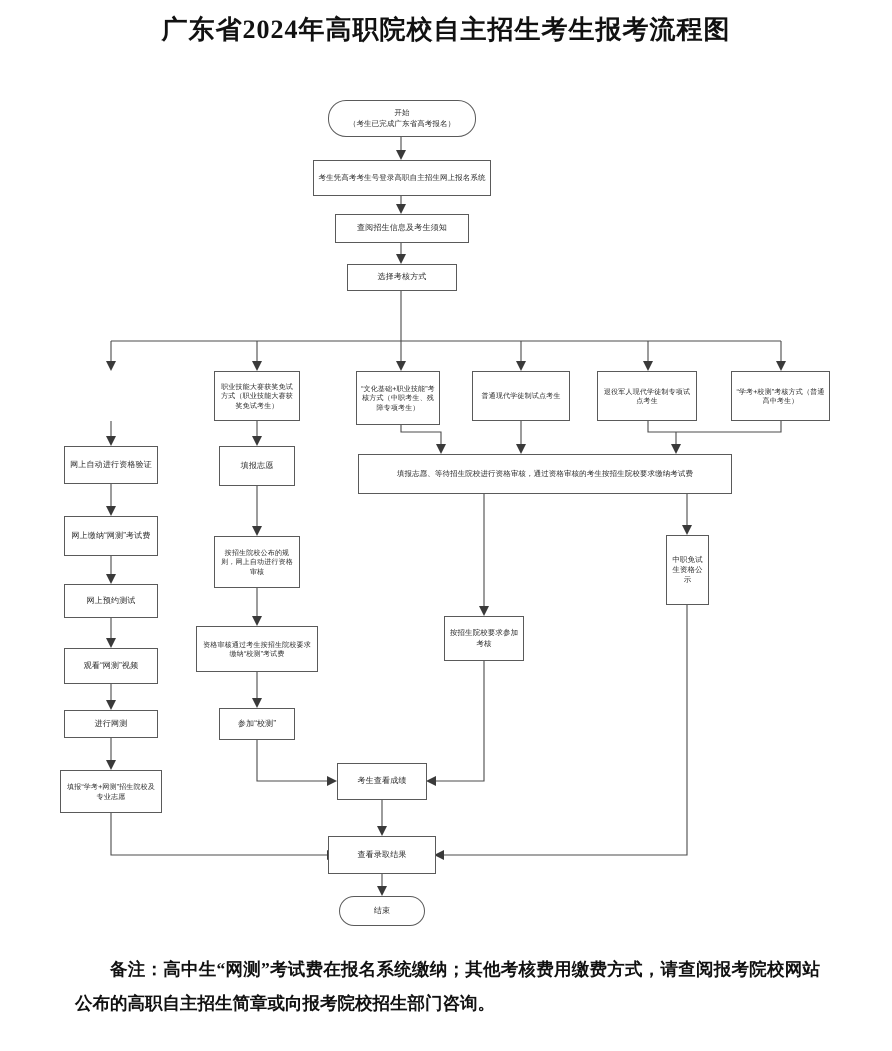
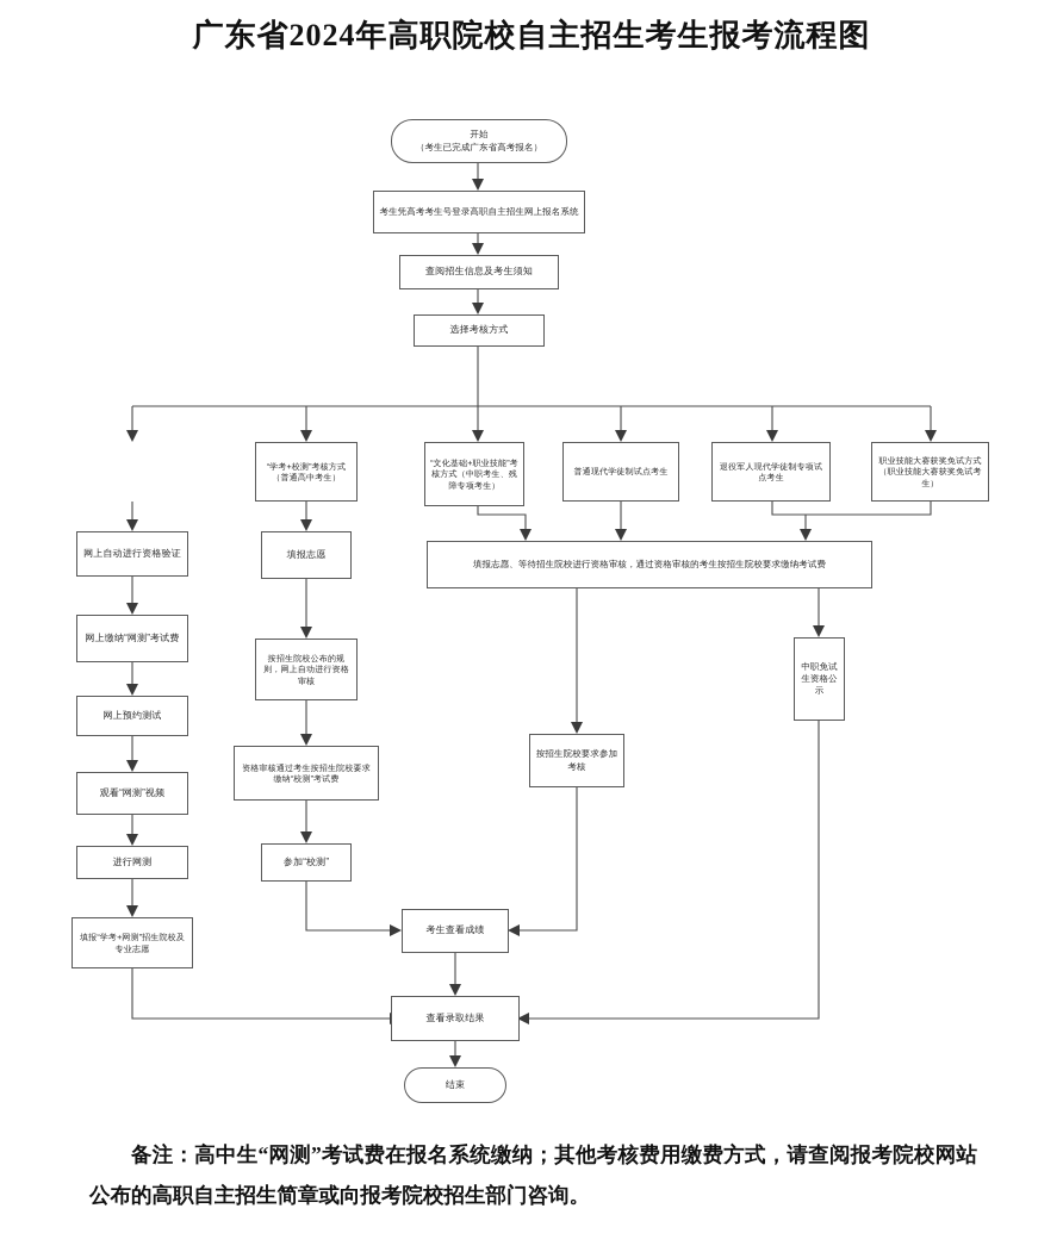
  广东省2024年高职院校自主招生考生报考流程图
  开始
  （考生已完成广东省高考报名）
  考生凭高考考生号登录高职自主招生网上报名系统
  查阅招生信息及考生须知
  选择考核方式
- 职业技能大赛获奖免试方式（职业技能大赛获奖免试考生）
+ “学考+校测”考核方式（普通高中考生）
  “文化基础+职业技能”考核方式（中职考生、残障专项考生）
  普通现代学徒制试点考生
  退役军人现代学徒制专项试点考生
- “学考+校测”考核方式（普通高中考生）
+ 职业技能大赛获奖免试方式（职业技能大赛获奖免试考生）
  网上自动进行资格验证
  网上缴纳“网测”考试费
  网上预约测试
  观看“网测”视频
  进行网测
  填报“学考+网测”招生院校及专业志愿
  填报志愿
  按招生院校公布的规则，网上自动进行资格审核
  资格审核通过考生按招生院校要求缴纳“校测”考试费
  参加“校测”
  填报志愿、等待招生院校进行资格审核，通过资格审核的考生按招生院校要求缴纳考试费
  按招生院校要求参加考核
  中职免试生资格公示
  考生查看成绩
  查看录取结果
  结束
  备注：高中生“网测”考试费在报名系统缴纳；其他考核费用缴费方式，请查阅报考院校网站公布的高职自主招生简章或向报考院校招生部门咨询。
